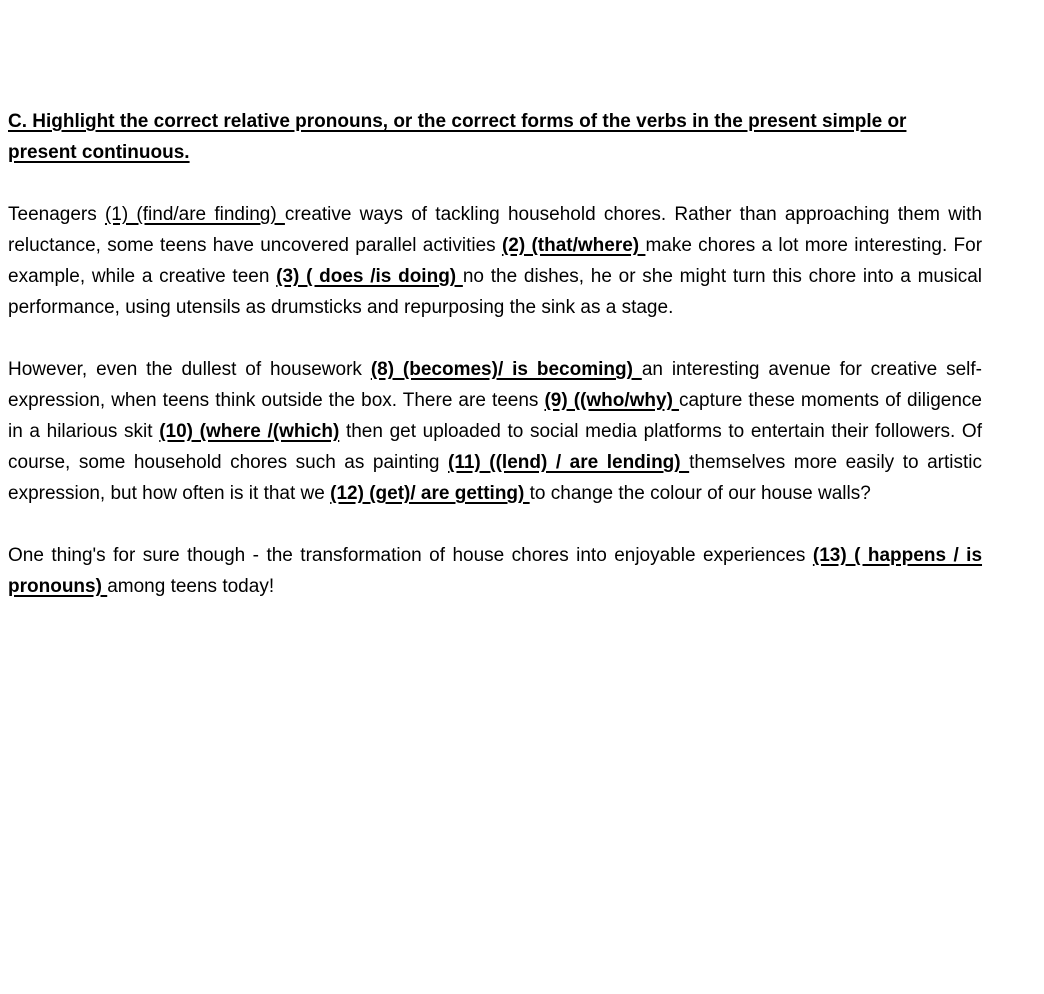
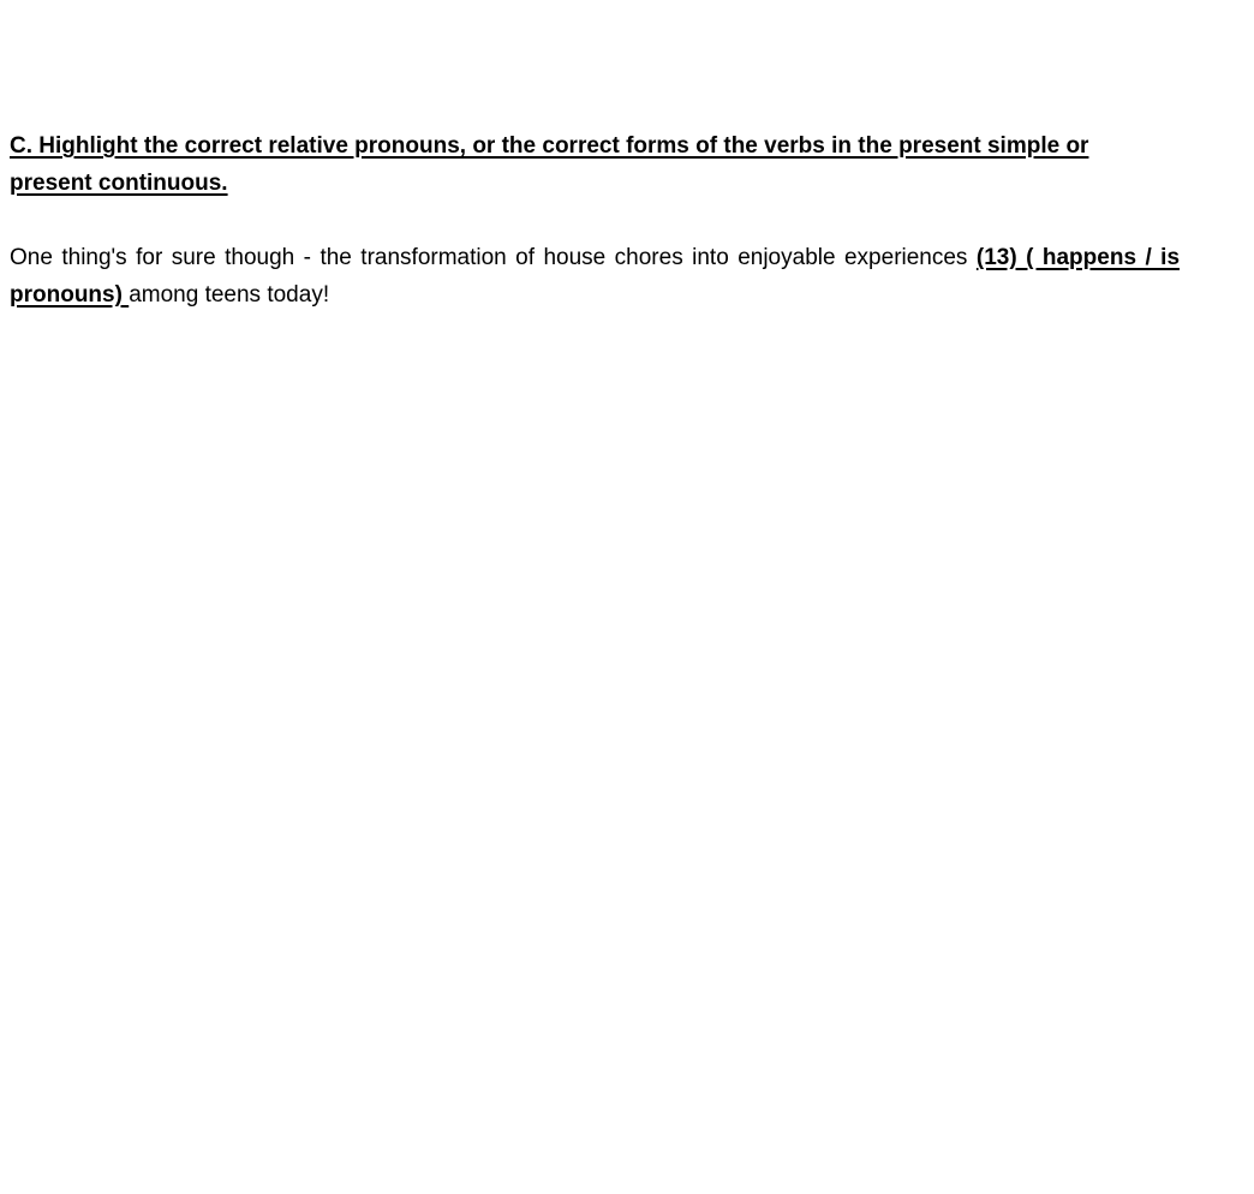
  C. Highlight the correct relative pronouns, or the correct forms of the verbs in the present simple or present continuous.
- Teenagers (1) (find/are finding) creative ways of tackling household chores. Rather than approaching them with reluctance, some teens have uncovered parallel activities (2) (that/where) make chores a lot more interesting. For example, while a creative teen (3) ( does /is doing) no the dishes, he or she might turn this chore into a musical performance, using utensils as drumsticks and repurposing the sink as a stage.
- However, even the dullest of housework (8) (becomes)/ is becoming) an interesting avenue for creative self- expression, when teens think outside the box. There are teens (9) ((who/why) capture these moments of diligence in a hilarious skit (10) (where /(which) then get uploaded to social media platforms to entertain their followers. Of course, some household chores such as painting (11) ((lend) / are lending) themselves more easily to artistic expression, but how often is it that we (12) (get)/ are getting) to change the colour of our house walls?
  One thing's for sure though - the transformation of house chores into enjoyable experiences (13) ( happens / is pronouns) among teens today!
